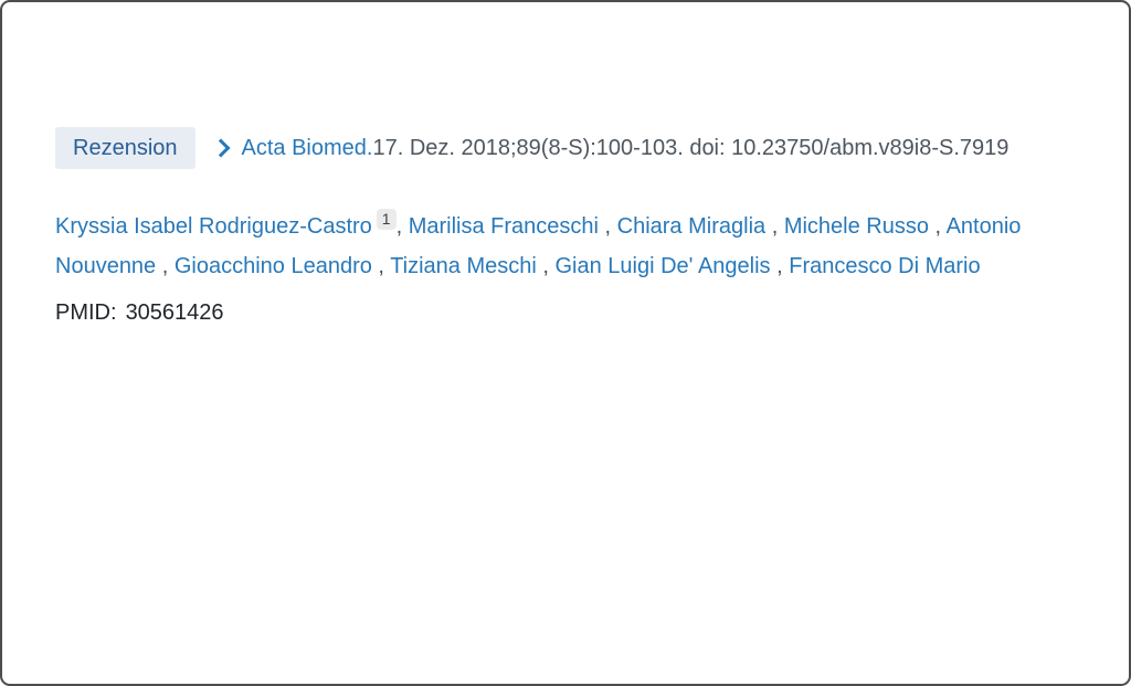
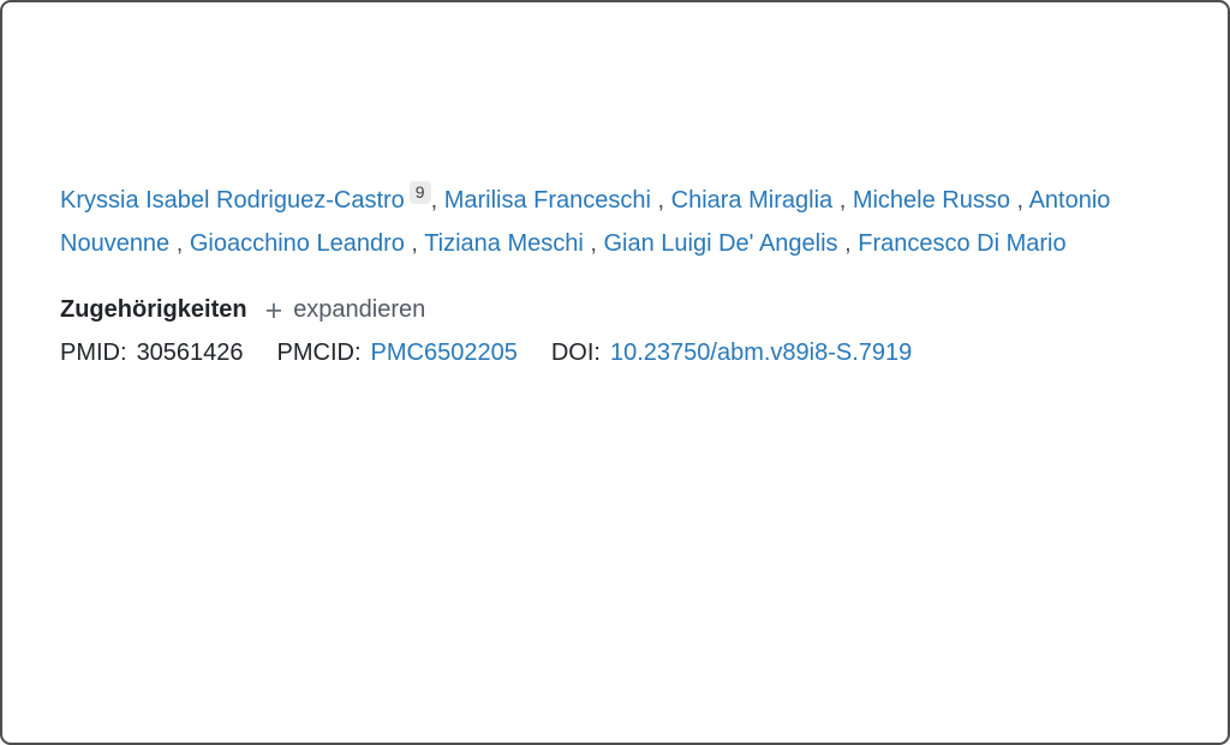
- Rezension
- Acta Biomed.
- 17. Dez. 2018;89(8-S):100-103. doi: 10.23750/abm.v89i8-S.7919
- Kryssia Isabel Rodriguez-Castro 1 , Marilisa Franceschi , Chiara Miraglia , Michele Russo , Antonio Nouvenne , Gioacchino Leandro , Tiziana Meschi , Gian Luigi De' Angelis , Francesco Di Mario
+ Kryssia Isabel Rodriguez-Castro 9 , Marilisa Franceschi , Chiara Miraglia , Michele Russo , Antonio Nouvenne , Gioacchino Leandro , Tiziana Meschi , Gian Luigi De' Angelis , Francesco Di Mario
+ Zugehörigkeiten
+ +
+ expandieren
  PMID:
  30561426
+ PMCID:
+ PMC6502205
+ DOI:
+ 10.23750/abm.v89i8-S.7919
